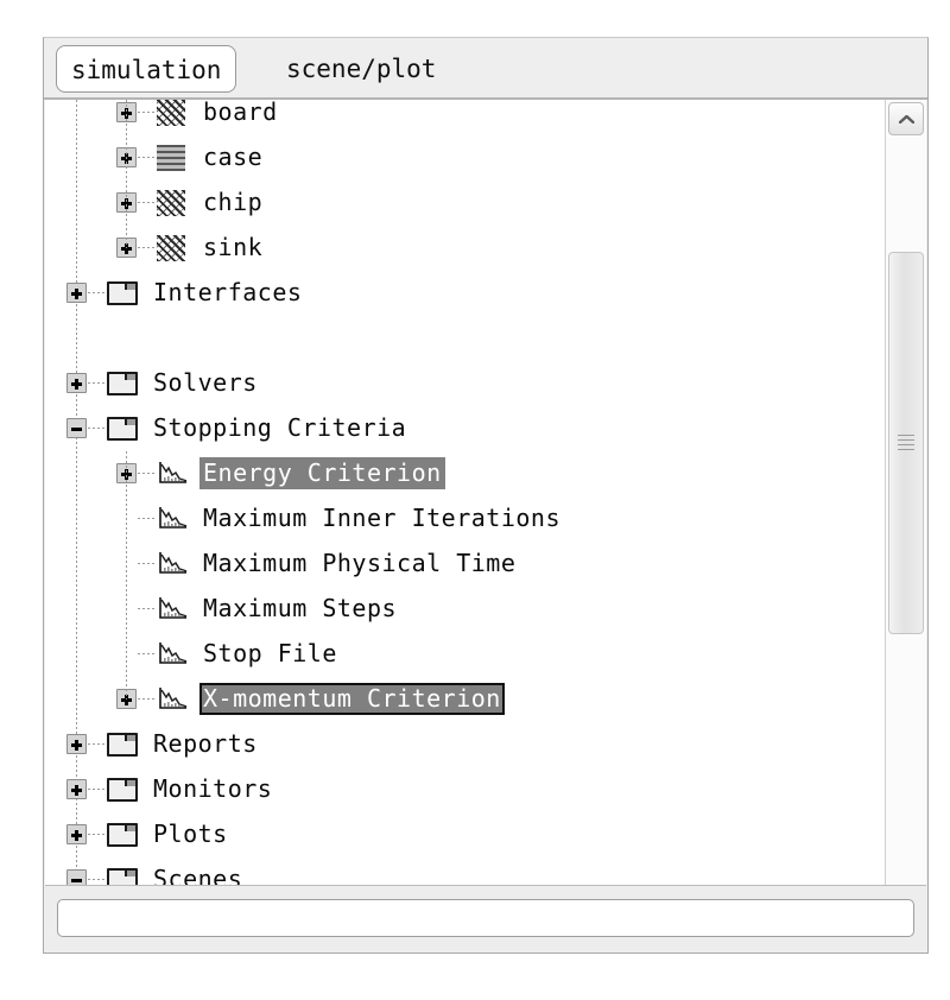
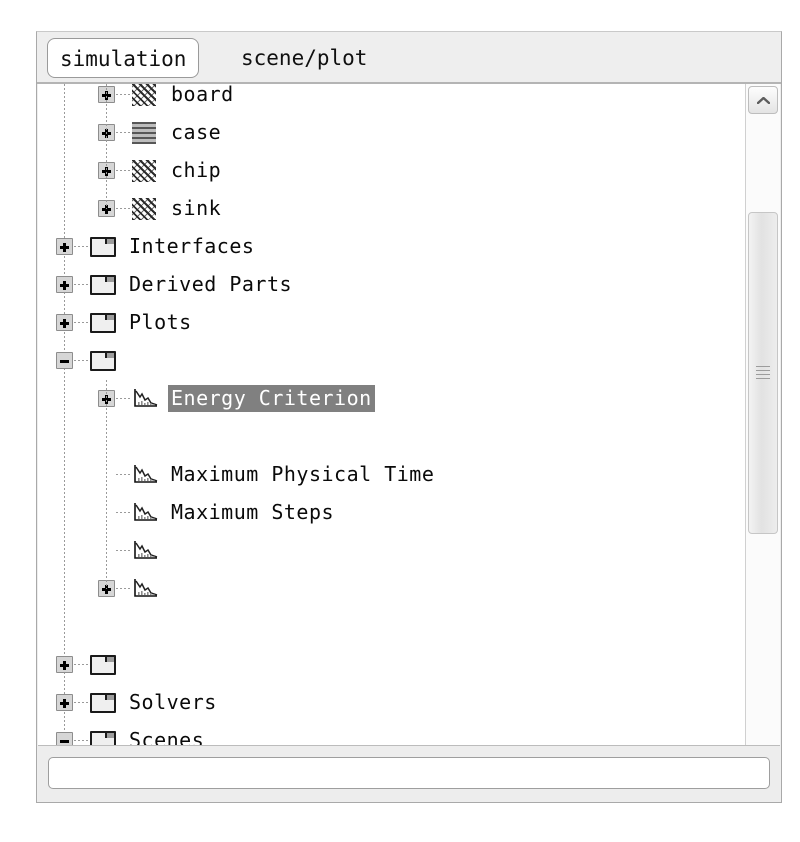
  simulation
  scene/plot
  board
  case
  chip
  sink
  Interfaces
+ Derived Parts
- Solvers
+ Plots
- Stopping Criteria
  Energy Criterion
- Maximum Inner Iterations
  Maximum Physical Time
  Maximum Steps
- Stop File
- X-momentum Criterion
- Reports
- Monitors
- Plots
+ Solvers
  Scenes
